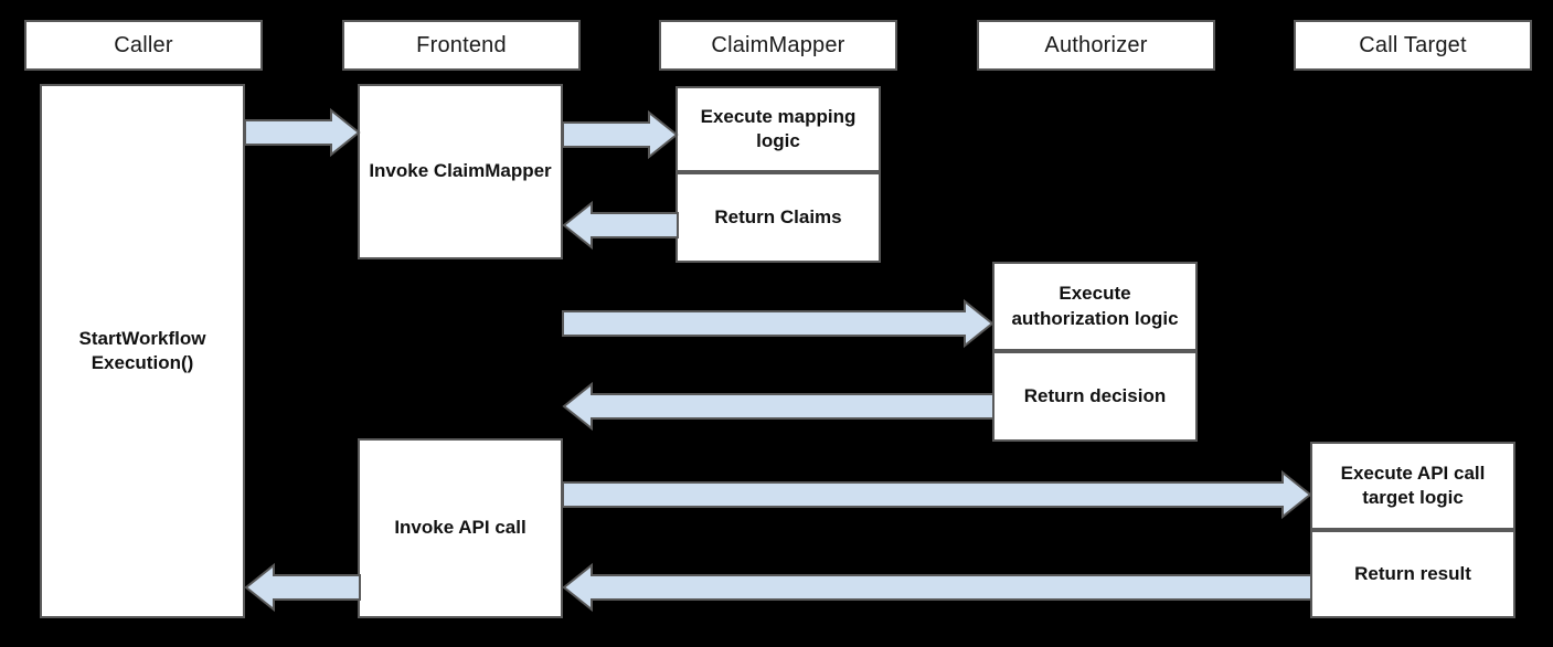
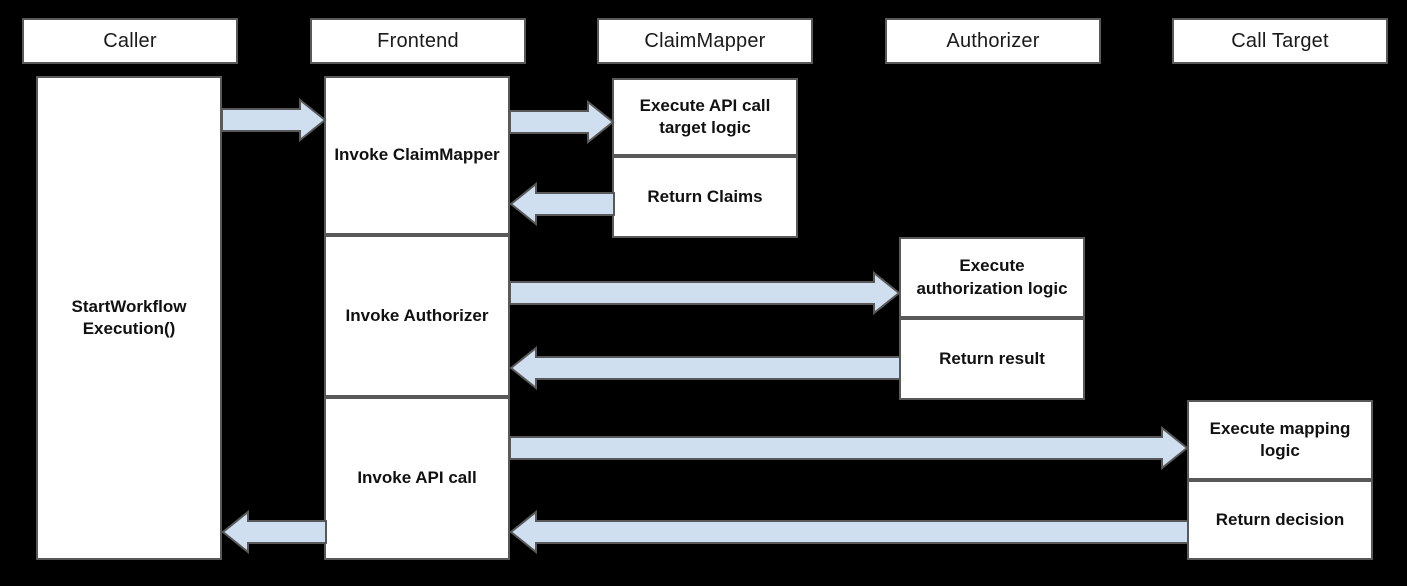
  Caller
  Frontend
  ClaimMapper
  Authorizer
  Call Target
  StartWorkflow Execution()
  Invoke ClaimMapper
+ Invoke Authorizer
  Invoke API call
- Execute mapping logic
+ Execute API call target logic
  Return Claims
  Execute authorization logic
- Return decision
+ Return result
- Execute API call target logic
+ Execute mapping logic
- Return result
+ Return decision
